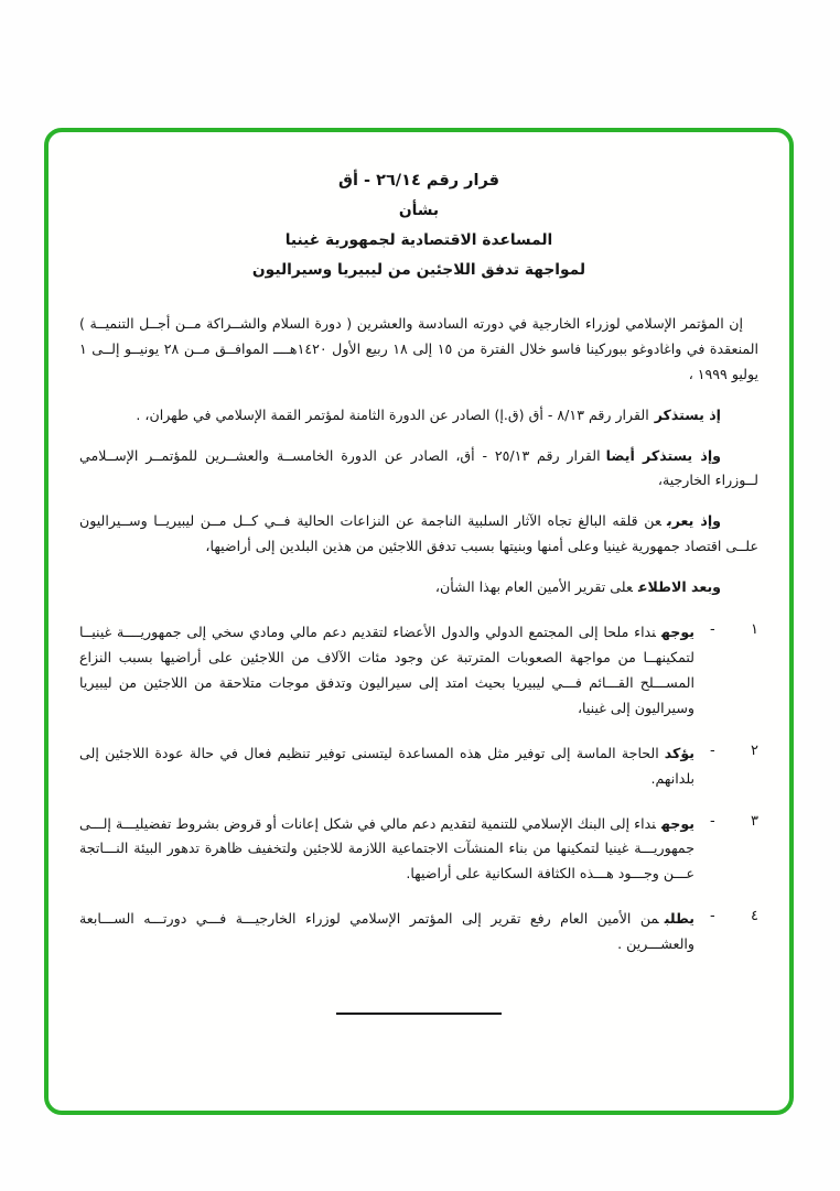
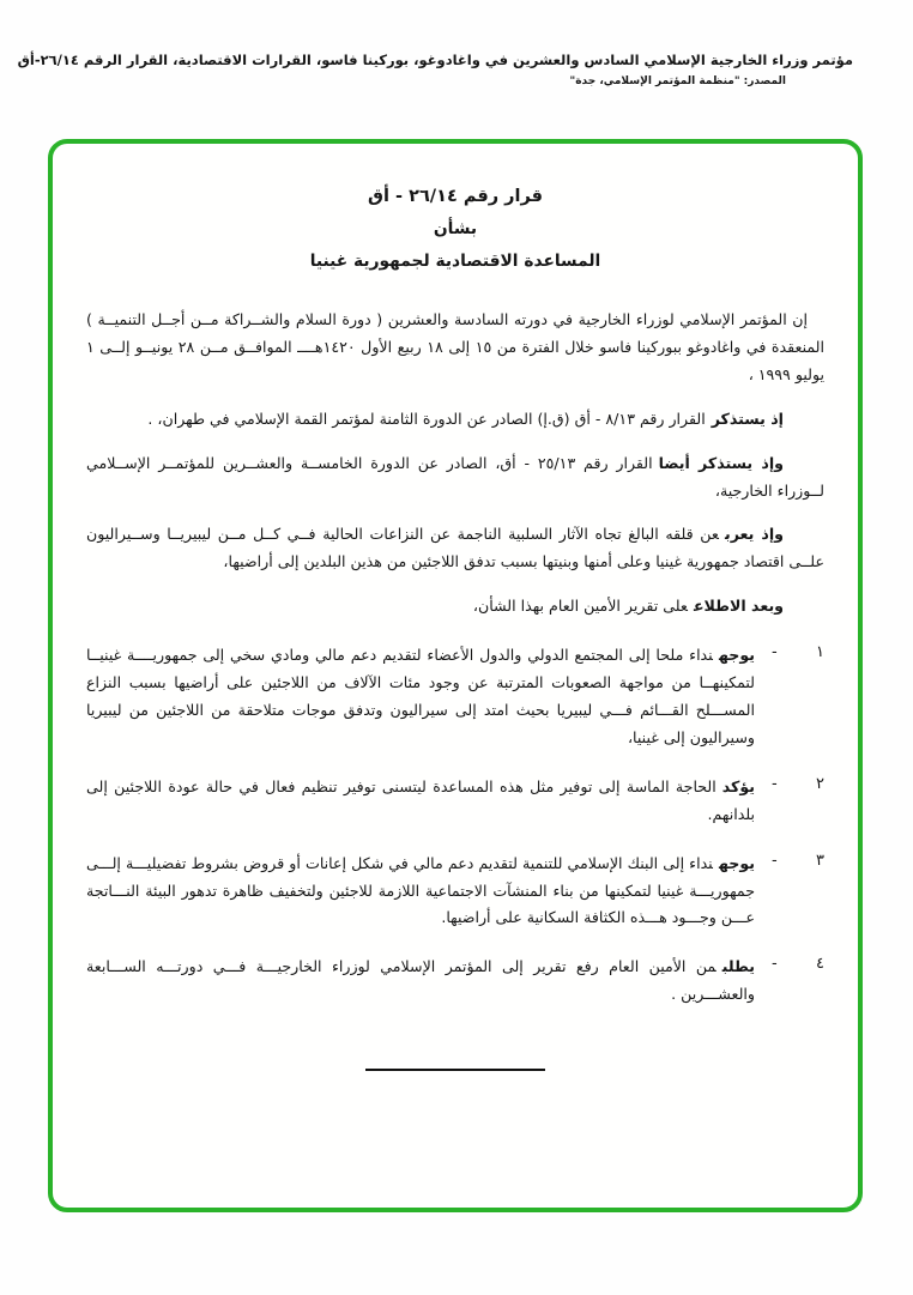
+ مؤتمر وزراء الخارجية الإسلامي السادس والعشرين في واغادوغو، بوركينا فاسو، القرارات الاقتصادية، القرار الرقم ٢٦/١٤-أق
+ المصدر: "منظمة المؤتمر الإسلامي، جدة"
  قرار رقم ٢٦/١٤ - أق
  بشأن
  المساعدة الاقتصادية لجمهورية غينيا
- لمواجهة تدفق اللاجئين من ليبيريا وسيراليون
  إن المؤتمر الإسلامي لوزراء الخارجية في دورته السادسة والعشرين ( دورة السلام والشــراكة مــن أجــل التنميــة ) المنعقدة في واغادوغو ببوركينا فاسو خلال الفترة من ١٥ إلى ١٨ ربيع الأول ١٤٢٠هــــ الموافــق مــن ٢٨ يونيــو إلــى ١ يوليو ١٩٩٩ ،
  إذ يستذكرالقرار رقم ٨/١٣ - أق (ق.إ) الصادر عن الدورة الثامنة لمؤتمر القمة الإسلامي في طهران، .
  وإذ يستذكر أيضاالقرار رقم ٢٥/١٣ - أق، الصادر عن الدورة الخامســة والعشــرين للمؤتمــر الإســلامي لــوزراء الخارجية،
  وإذ يعربعن قلقه البالغ تجاه الآثار السلبية الناجمة عن النزاعات الحالية فــي كــل مــن ليبيريــا وســيراليون علــى اقتصاد جمهورية غينيا وعلى أمنها وبنيتها بسبب تدفق اللاجئين من هذين البلدين إلى أراضيها،
  وبعد الاطلاععلى تقرير الأمين العام بهذا الشأن،
  ١
  -
  يوجهنداء ملحا إلى المجتمع الدولي والدول الأعضاء لتقديم دعم مالي ومادي سخي إلى جمهوريــــة غينيــا لتمكينهــا من مواجهة الصعوبات المترتبة عن وجود مئات الآلاف من اللاجئين على أراضيها بسبب النزاع المســـلح القـــائم فـــي ليبيريا بحيث امتد إلى سيراليون وتدفق موجات متلاحقة من اللاجئين من ليبيريا وسيراليون إلى غينيا،
  ٢
  -
  يؤكدالحاجة الماسة إلى توفير مثل هذه المساعدة ليتسنى توفير تنظيم فعال في حالة عودة اللاجئين إلى بلدانهم.
  ٣
  -
  يوجهنداء إلى البنك الإسلامي للتنمية لتقديم دعم مالي في شكل إعانات أو قروض بشروط تفضيليـــة إلـــى جمهوريـــة غينيا لتمكينها من بناء المنشآت الاجتماعية اللازمة للاجئين ولتخفيف ظاهرة تدهور البيئة النـــاتجة عـــن وجـــود هـــذه الكثافة السكانية على أراضيها.
  ٤
  -
  يطلبمن الأمين العام رفع تقرير إلى المؤتمر الإسلامي لوزراء الخارجيـــة فـــي دورتـــه الســـابعة والعشـــرين .
